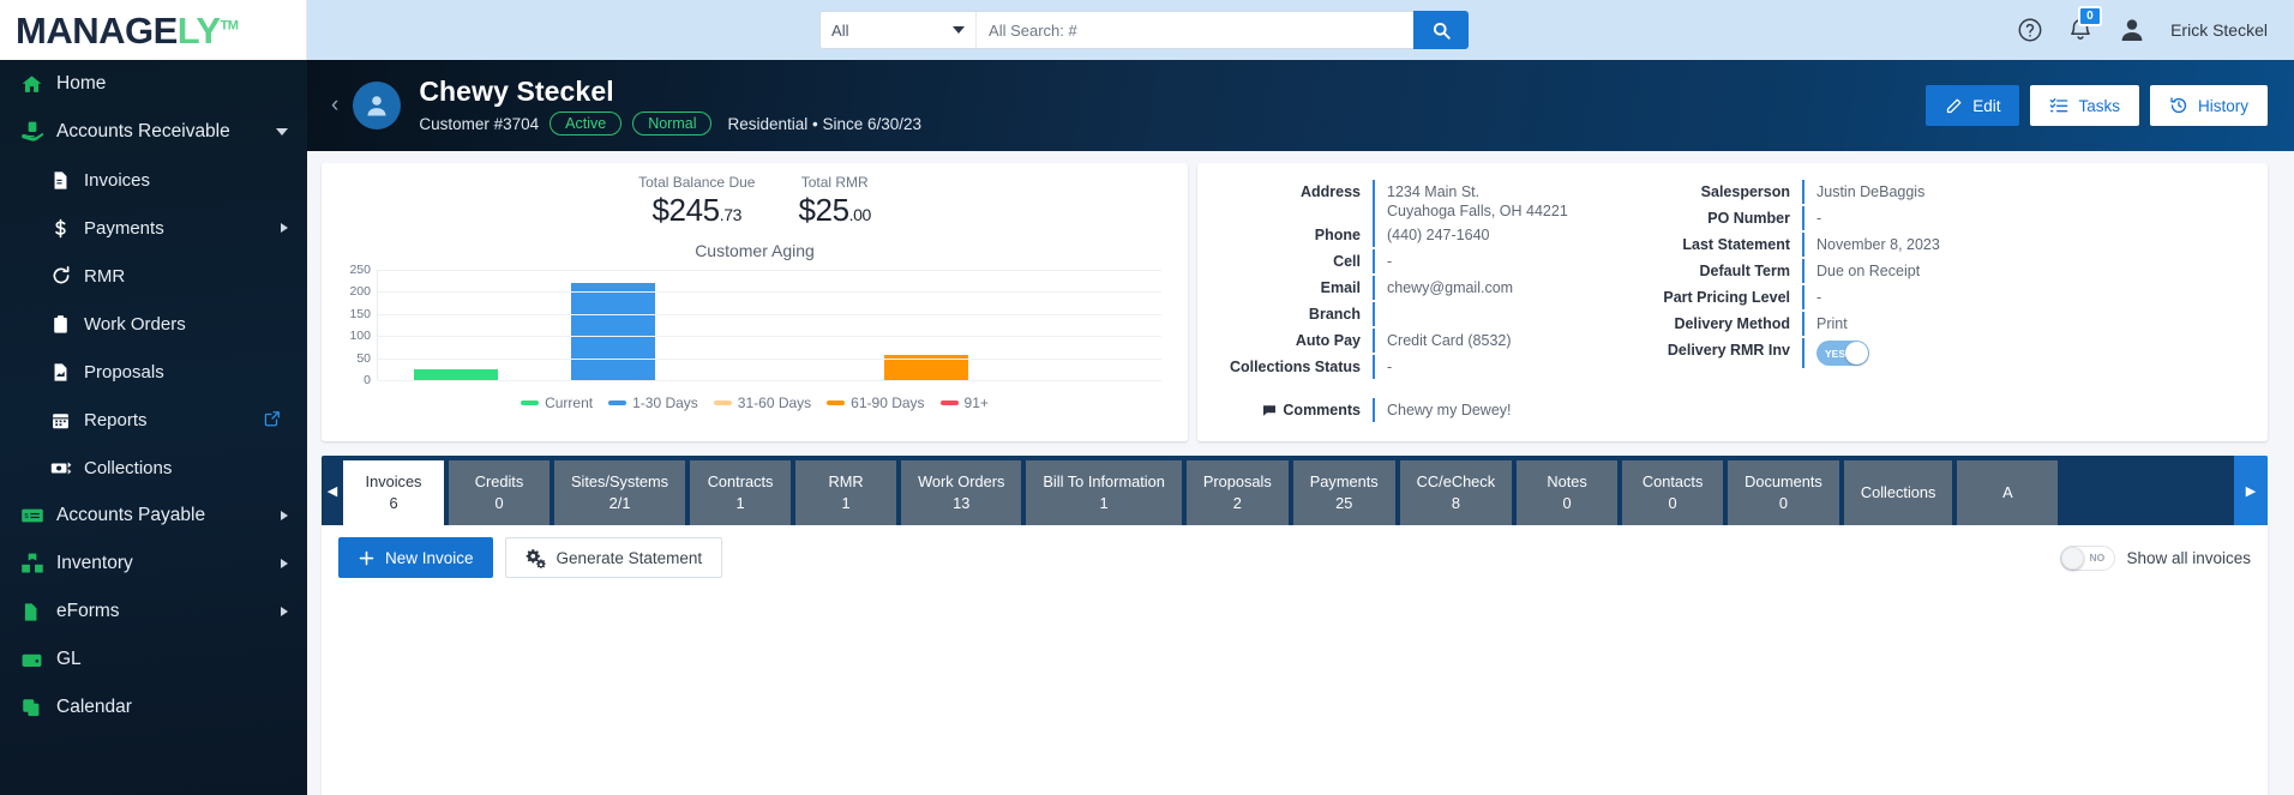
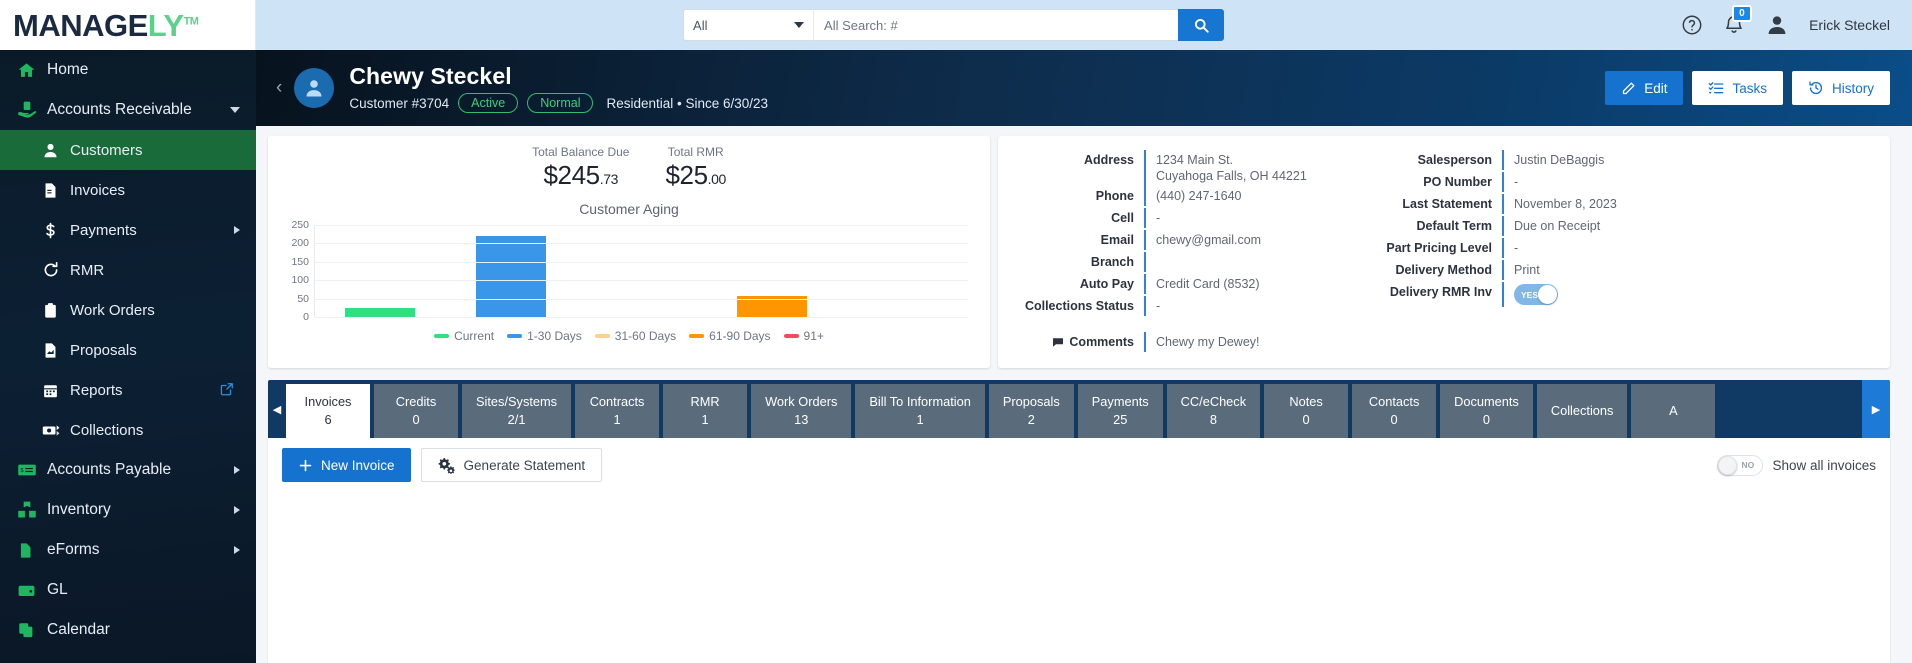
  MANAGELYTM
  All
  All Search: #
  0
  Erick Steckel
  Home
  Accounts Receivable
+ Customers
  Invoices
  Payments
  RMR
  Work Orders
  Proposals
  Reports
  Collections
  Accounts Payable
  Inventory
  eForms
  GL
  Calendar
  ‹
  Chewy Steckel
  Customer #3704
  Active
  Normal
  Residential • Since 6/30/23
  Edit
  Tasks
  History
  Total Balance Due
  $245.73
  Total RMR
  $25.00
  Customer Aging
  0
  50
  100
  150
  200
  250
  Current
  1-30 Days
  31-60 Days
  61-90 Days
  91+
  Address
  1234 Main St.
  Cuyahoga Falls, OH 44221
  Phone
  (440) 247-1640
  Cell
  -
  Email
  chewy@gmail.com
  Branch
  Auto Pay
  Credit Card (8532)
  Collections Status
  -
  Comments
  Chewy my Dewey!
  Salesperson
  Justin DeBaggis
  PO Number
  -
  Last Statement
  November 8, 2023
  Default Term
  Due on Receipt
  Part Pricing Level
  -
  Delivery Method
  Print
  Delivery RMR Inv
  YES
  ◀
  Invoices
  6
  Credits
  0
  Sites/Systems
  2/1
  Contracts
  1
  RMR
  1
  Work Orders
  13
  Bill To Information
  1
  Proposals
  2
  Payments
  25
  CC/eCheck
  8
  Notes
  0
  Contacts
  0
  Documents
  0
  Collections
  A
  ▶
  New Invoice
  Generate Statement
  NO
  Show all invoices
